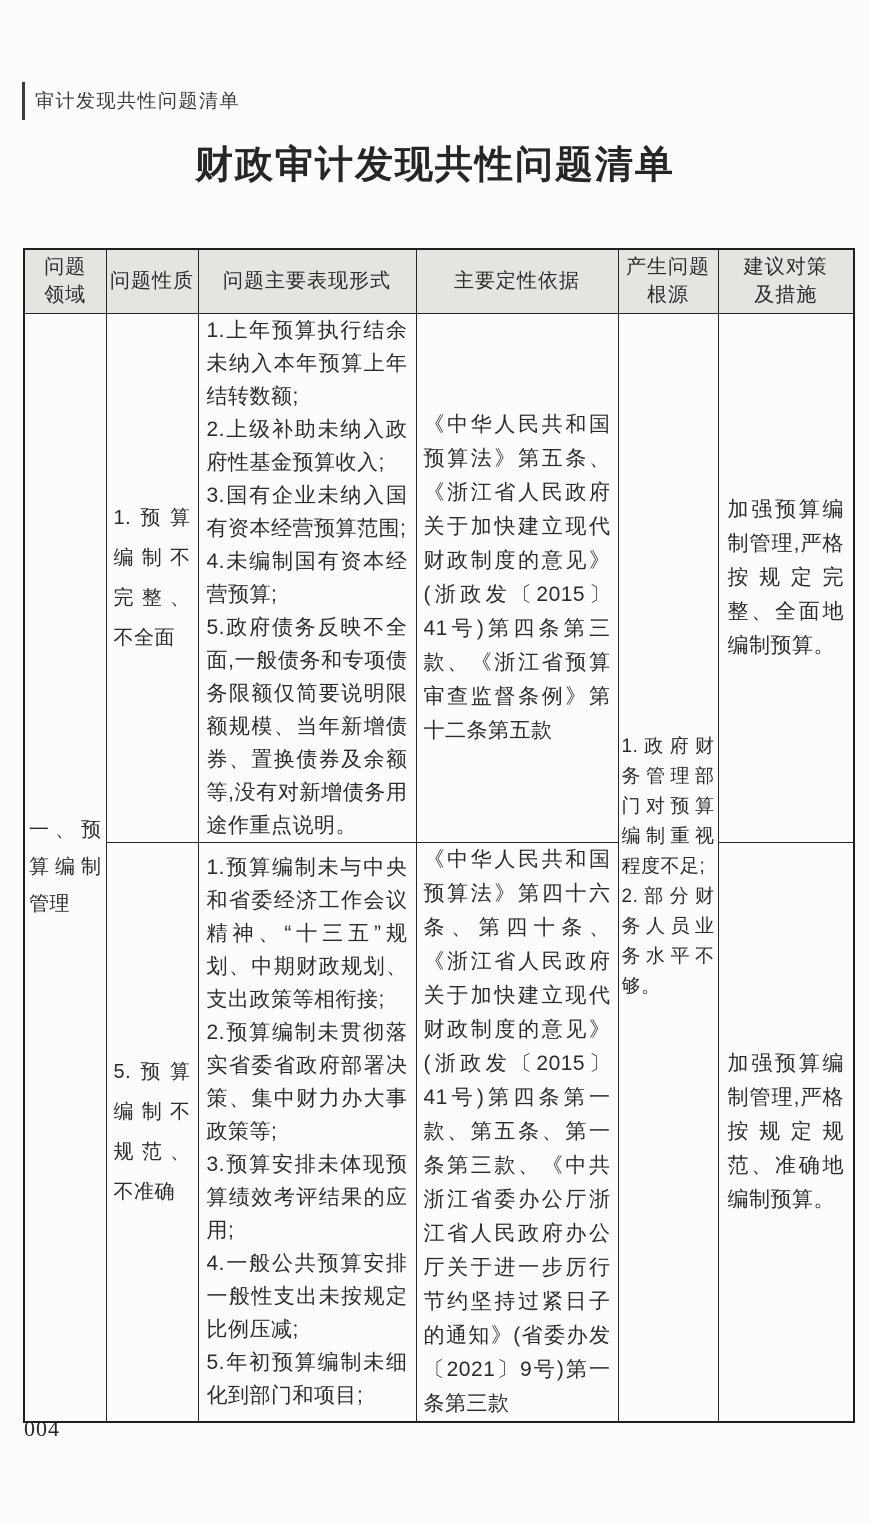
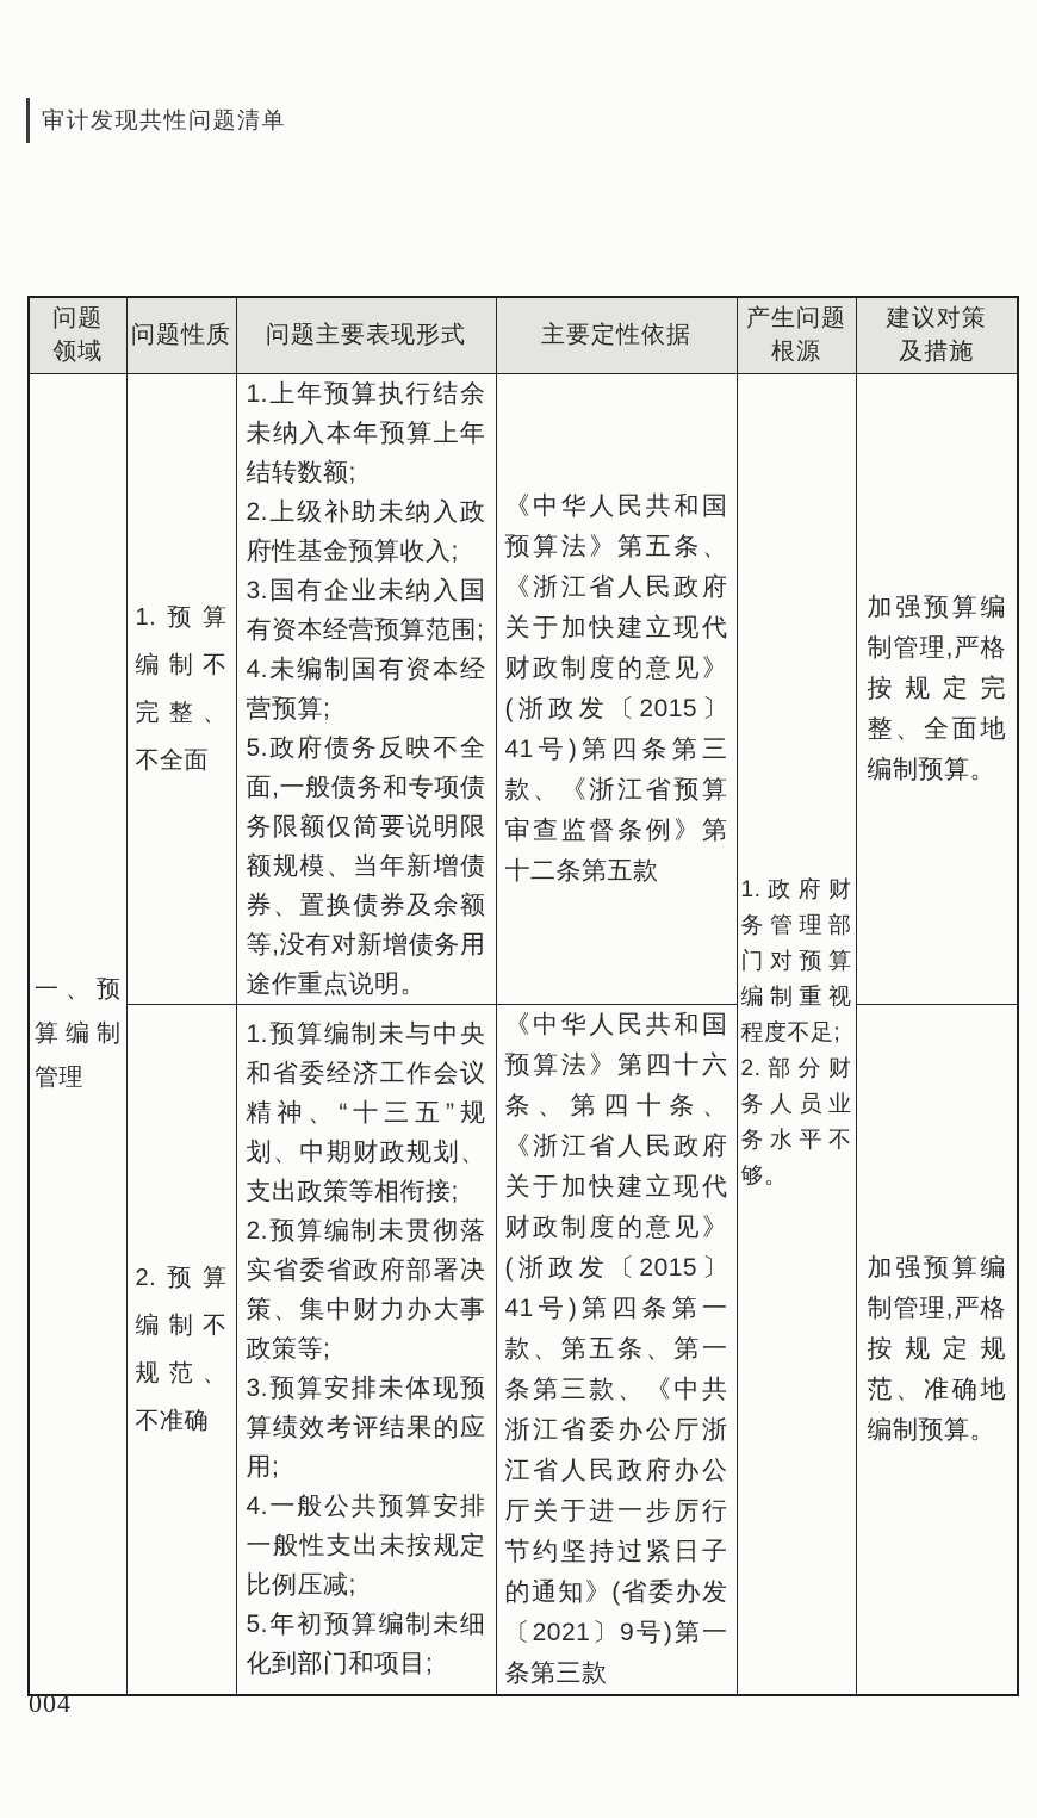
  审计发现共性问题清单
- 财政审计发现共性问题清单
  问题 领域	问题性质	问题主要表现形式	主要定性依据	产生问题 根源	建议对策 及措施
  一、预算编制管理	1.预算编制不完整、不全面	1.上年预算执行结余未纳入本年预算上年结转数额; 2.上级补助未纳入政府性基金预算收入; 3.国有企业未纳入国有资本经营预算范围; 4.未编制国有资本经营预算; 5.政府债务反映不全面,一般债务和专项债务限额仅简要说明限额规模、当年新增债券、置换债券及余额等,没有对新增债务用途作重点说明。	《中华人民共和国预算法》第五条、《浙江省人民政府关于加快建立现代财政制度的意见》(浙政发〔2015〕41号)第四条第三款、《浙江省预算审查监督条例》第十二条第五款	1.政府财务管理部门对预算编制重视程度不足; 2.部分财务人员业务水平不够。	加强预算编制管理,严格按规定完整、全面地编制预算。
- 5.预算编制不规范、不准确	1.预算编制未与中央和省委经济工作会议精神、“十三五”规划、中期财政规划、支出政策等相衔接; 2.预算编制未贯彻落实省委省政府部署决策、集中财力办大事政策等; 3.预算安排未体现预算绩效考评结果的应用; 4.一般公共预算安排一般性支出未按规定比例压减; 5.年初预算编制未细化到部门和项目;	《中华人民共和国预算法》第四十六条、第四十条、《浙江省人民政府关于加快建立现代财政制度的意见》(浙政发〔2015〕41号)第四条第一款、第五条、第一条第三款、《中共浙江省委办公厅浙江省人民政府办公厅关于进一步厉行节约坚持过紧日子的通知》(省委办发〔2021〕9号)第一条第三款	加强预算编制管理,严格按规定规范、准确地编制预算。
+ 2.预算编制不规范、不准确	1.预算编制未与中央和省委经济工作会议精神、“十三五”规划、中期财政规划、支出政策等相衔接; 2.预算编制未贯彻落实省委省政府部署决策、集中财力办大事政策等; 3.预算安排未体现预算绩效考评结果的应用; 4.一般公共预算安排一般性支出未按规定比例压减; 5.年初预算编制未细化到部门和项目;	《中华人民共和国预算法》第四十六条、第四十条、《浙江省人民政府关于加快建立现代财政制度的意见》(浙政发〔2015〕41号)第四条第一款、第五条、第一条第三款、《中共浙江省委办公厅浙江省人民政府办公厅关于进一步厉行节约坚持过紧日子的通知》(省委办发〔2021〕9号)第一条第三款	加强预算编制管理,严格按规定规范、准确地编制预算。
  004
